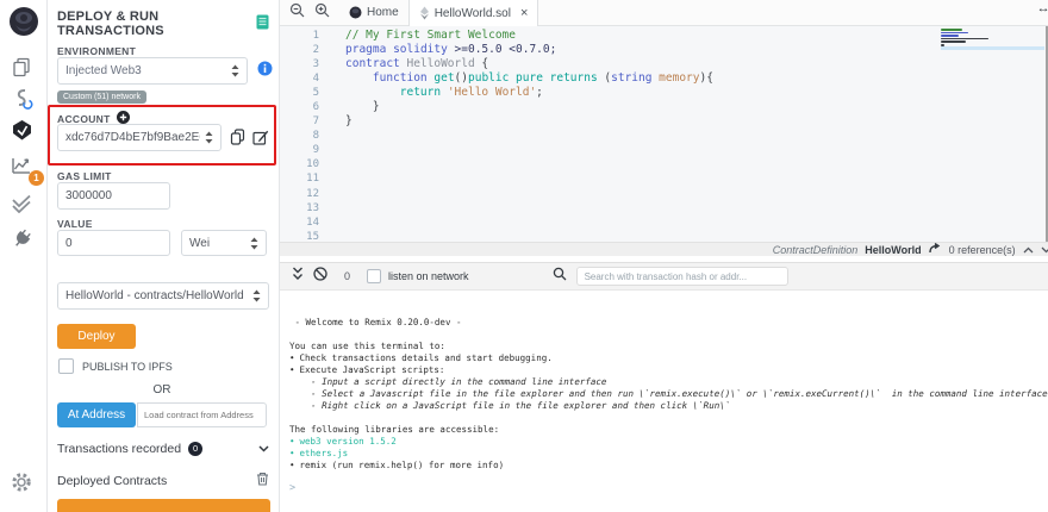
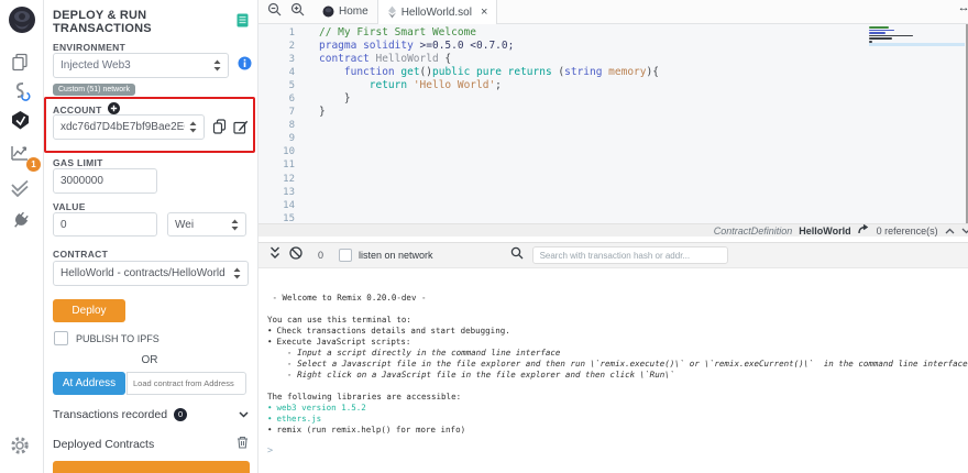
  1
  DEPLOY & RUN TRANSACTIONS
  ENVIRONMENT
  Injected Web3
  ACCOUNT
  xdc76d7D4bE7bf9Bae2E
  GAS LIMIT
  3000000
  VALUE
  0
  Wei
+ CONTRACT
  HelloWorld - contracts/HelloWorld
  Deploy
  PUBLISH TO IPFS
  OR
  At Address
  Load contract from Address
  Transactions recorded
  0
  Deployed Contracts
  Home
  HelloWorld.sol
  ×
  ↔
  1
  2
  3
  4
  5
  6
  7
  8
  9
  10
  11
  12
  13
  14
  15
  // My First Smart Welcome
  pragma solidity >=0.5.0 <0.7.0;
  contract HelloWorld {
  function get()public pure returns (string memory){
  return 'Hello World';
  }
  }
  ContractDefinition
  HelloWorld
  0 reference(s)
  0
  listen on network
  Search with transaction hash or addr...
  - Welcome to Remix 0.20.0-dev -
  You can use this terminal to:
  • Check transactions details and start debugging.
  • Execute JavaScript scripts:
  - Input a script directly in the command line interface
  - Select a Javascript file in the file explorer and then run \`remix.execute()\` or \`remix.exeCurrent()\` in the command line interface
  - Right click on a JavaScript file in the file explorer and then click \`Run\`
  The following libraries are accessible:
  • web3 version 1.5.2
  • ethers.js
  • remix (run remix.help() for more info)
  >
